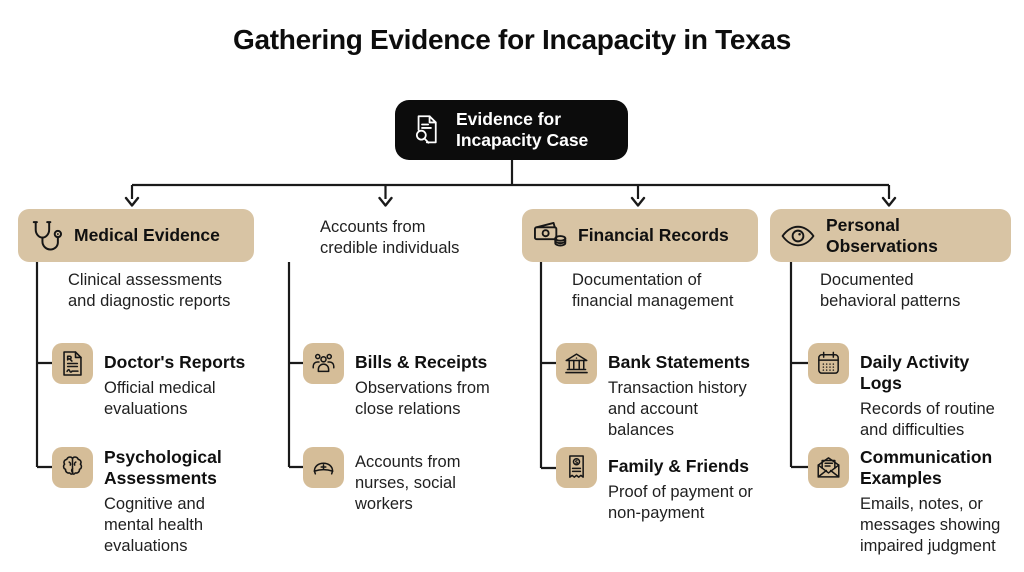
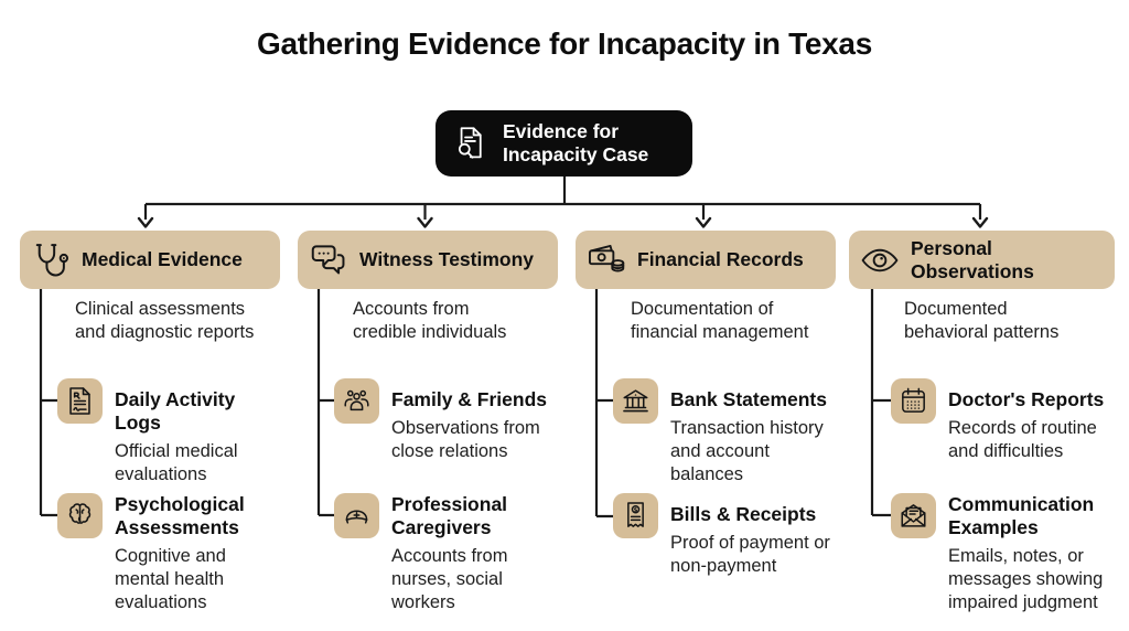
  Gathering Evidence for Incapacity in Texas
  Evidence for
  Incapacity Case
  Medical Evidence
  Clinical assessments
  and diagnostic reports
- Doctor's Reports
+ Daily Activity Logs
  Official medical
  evaluations
  Psychological
  Assessments
  Cognitive and
  mental health
  evaluations
+ Witness Testimony
  Accounts from
  credible individuals
- Bills & Receipts
+ Family & Friends
  Observations from
  close relations
+ Professional
+ Caregivers
  Accounts from
  nurses, social workers
  Financial Records
  Documentation of
  financial management
  Bank Statements
  Transaction history
  and account balances
- Family & Friends
+ Bills & Receipts
  Proof of payment or
  non-payment
  Personal
  Observations
  Documented
  behavioral patterns
- Daily Activity Logs
+ Doctor's Reports
  Records of routine
  and difficulties
  Communication
  Examples
  Emails, notes, or
  messages showing
  impaired judgment
